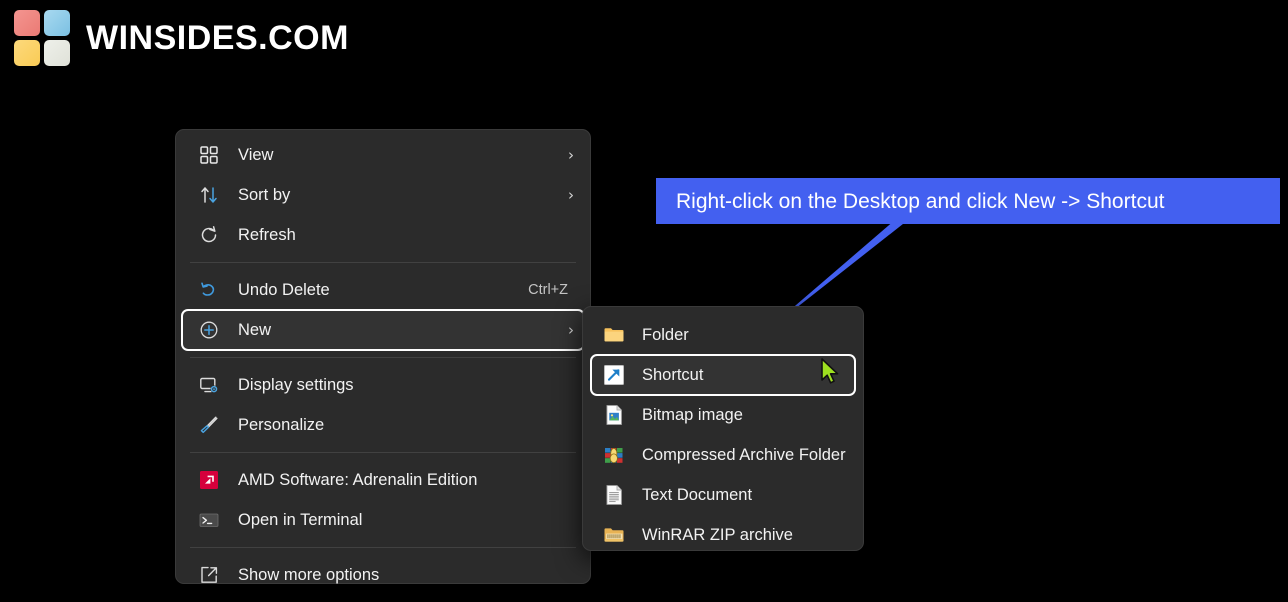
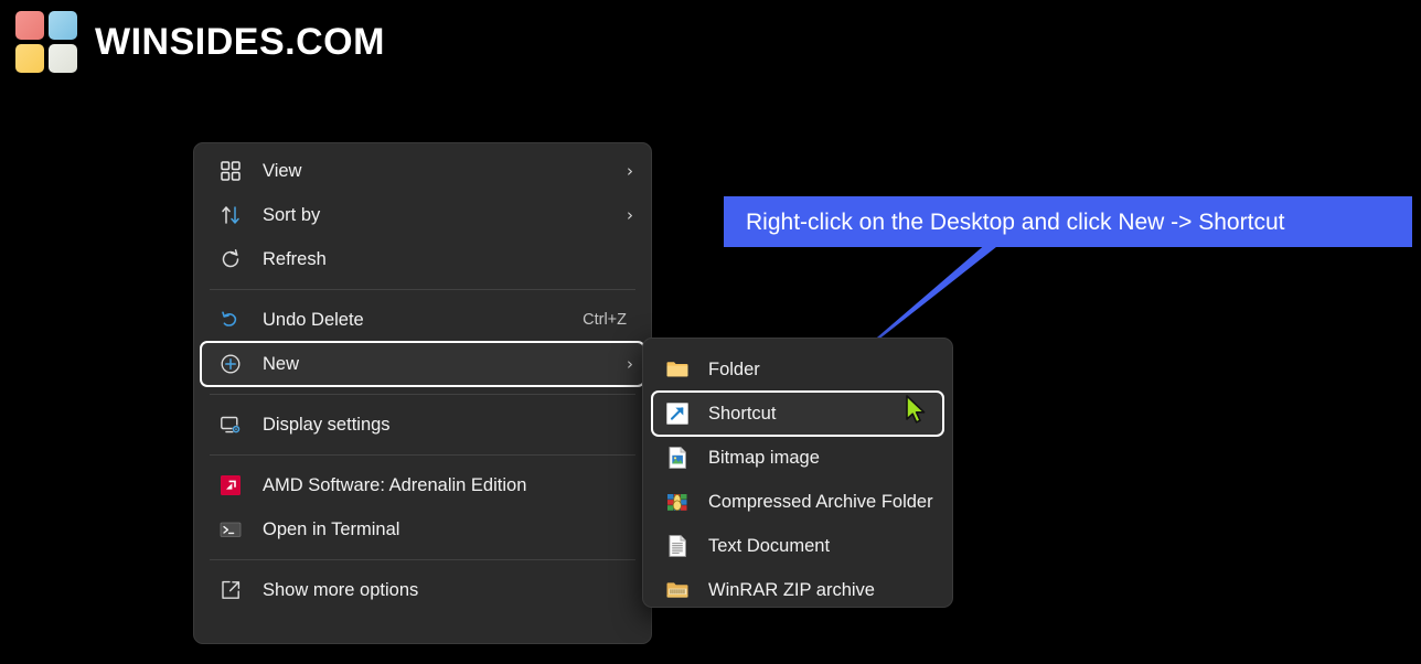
  WINSIDES.COM
  View
  ›
  Sort by
  ›
  Refresh
  Undo Delete
  Ctrl+Z
  New
  ›
  Display settings
- Personalize
  AMD Software: Adrenalin Edition
  Open in Terminal
  Show more options
  Folder
  Shortcut
  Bitmap image
  Compressed Archive Folder
  Text Document
  WinRAR ZIP archive
  Right-click on the Desktop and click New -> Shortcut
